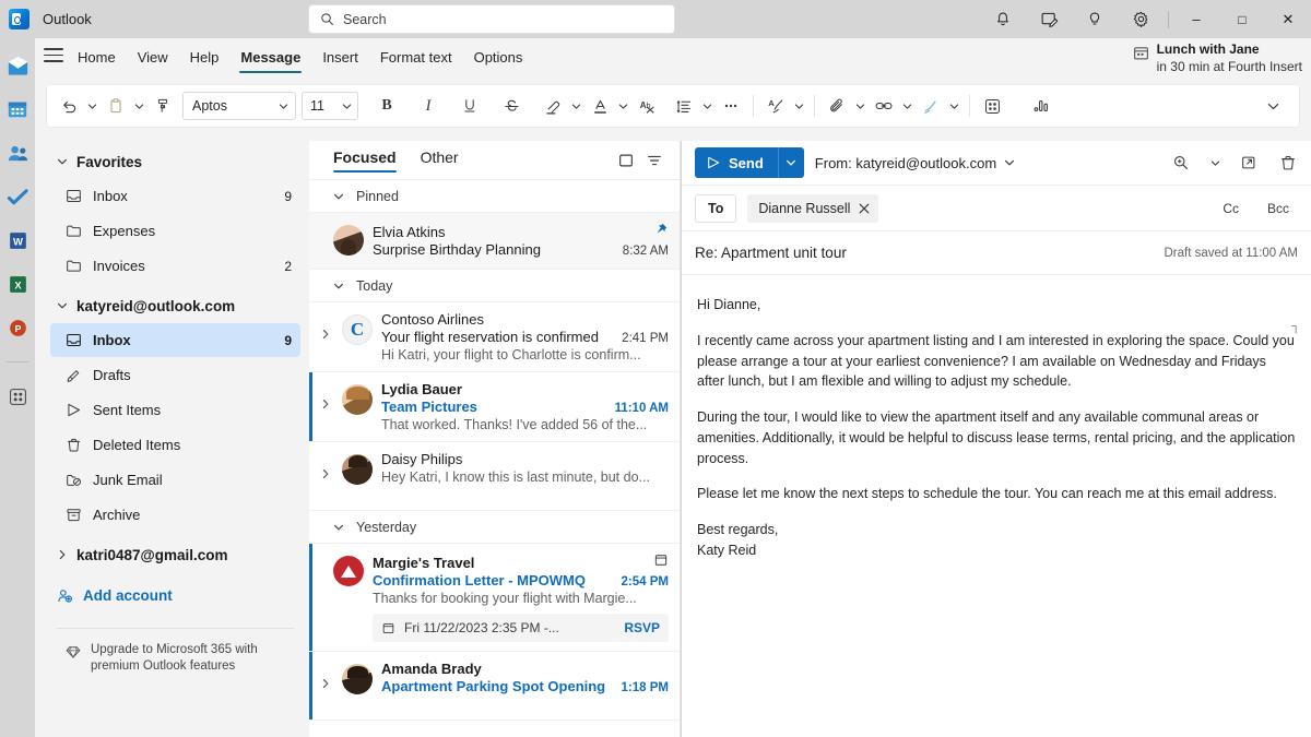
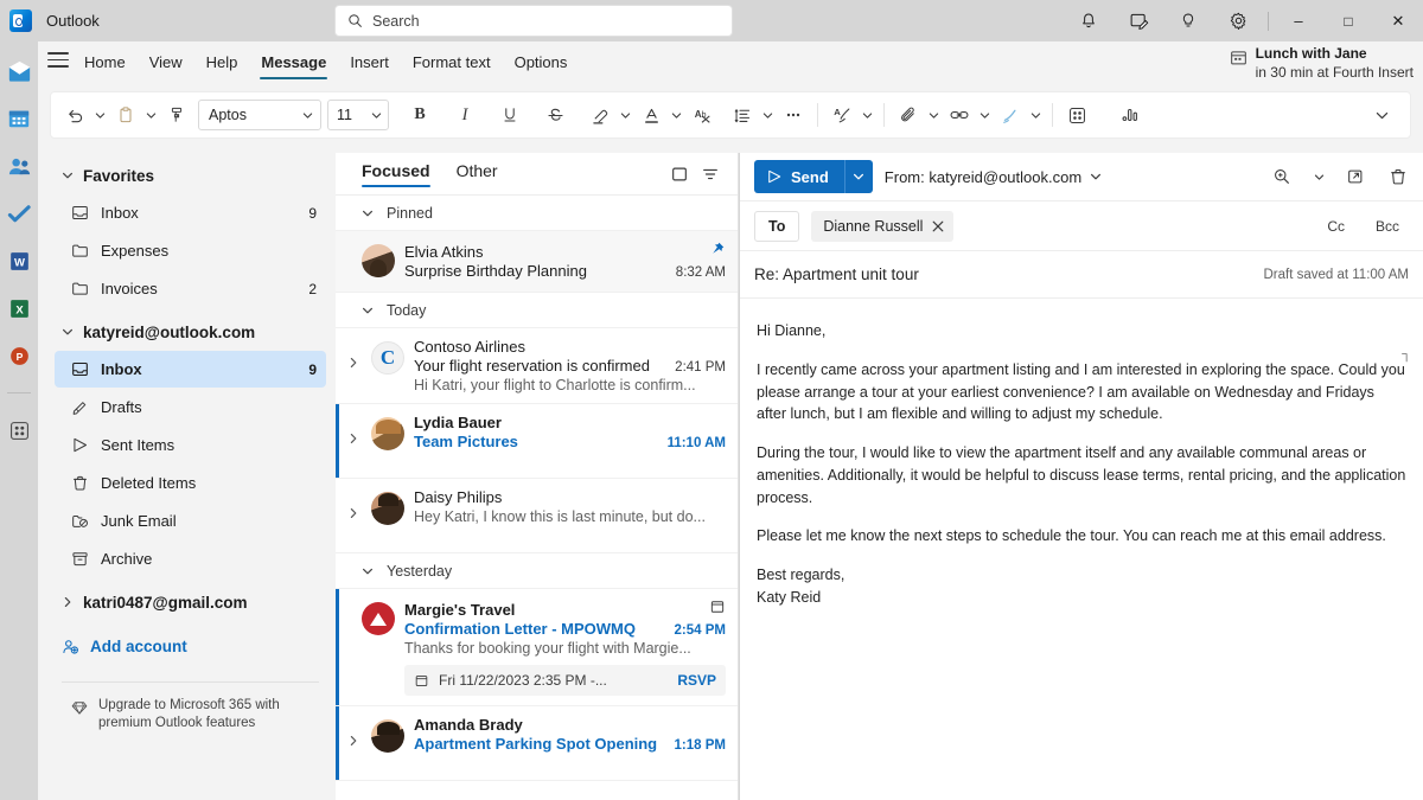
  Outlook
  Search
  –
  □
  ✕
  W
  X
  P
  Home
  View
  Help
  Message
  Insert
  Format text
  Options
  Lunch with Jane
  in 30 min at Fourth Insert
  Aptos
  11
  B
  I
  A
  b
  A
  Favorites
  Inbox
  9
  Expenses
  Invoices
  2
  katyreid@outlook.com
  Inbox
  9
  Drafts
  Sent Items
  Deleted Items
  Junk Email
  Archive
  katri0487@gmail.com
  Add account
  Upgrade to Microsoft 365 with premium Outlook features
  Focused
  Other
  Pinned
  Elvia Atkins
  Surprise Birthday Planning
  8:32 AM
  Today
  C
  Contoso Airlines
  Your flight reservation is confirmed
  2:41 PM
  Hi Katri, your flight to Charlotte is confirm...
  Lydia Bauer
  Team Pictures
  11:10 AM
- That worked. Thanks! I've added 56 of the...
  Daisy Philips
  Hey Katri, I know this is last minute, but do...
  Yesterday
  Margie's Travel
  Confirmation Letter - MPOWMQ
  2:54 PM
  Thanks for booking your flight with Margie...
  Fri 11/22/2023 2:35 PM -...
  RSVP
  Amanda Brady
  Apartment Parking Spot Opening
  1:18 PM
  Send
  From: katyreid@outlook.com
  To
  Dianne Russell
  Cc
  Bcc
  Re: Apartment unit tour
  Draft saved at 11:00 AM
  ┐
  Hi Dianne,
  I recently came across your apartment listing and I am interested in exploring the space. Could you please arrange a tour at your earliest convenience? I am available on Wednesday and Fridays after lunch, but I am flexible and willing to adjust my schedule.
  During the tour, I would like to view the apartment itself and any available communal areas or amenities. Additionally, it would be helpful to discuss lease terms, rental pricing, and the application process.
  Please let me know the next steps to schedule the tour. You can reach me at this email address.
  Best regards,
  Katy Reid
